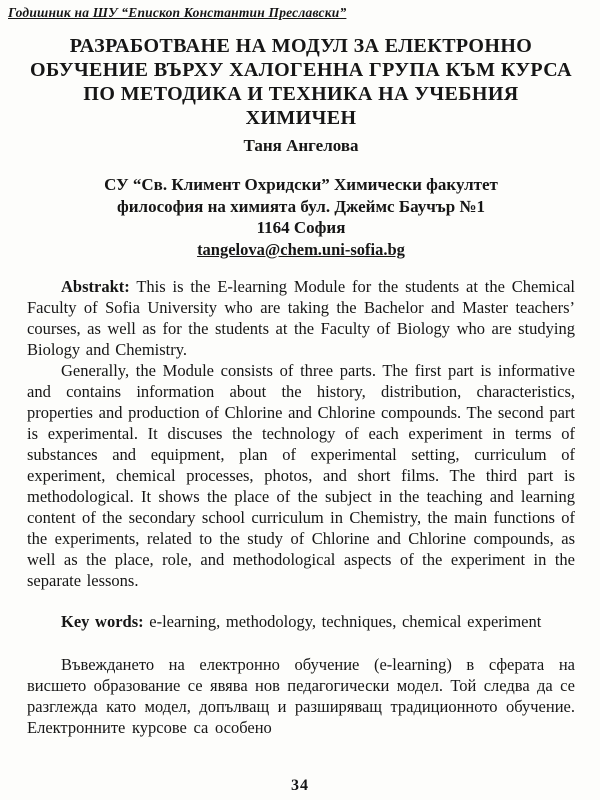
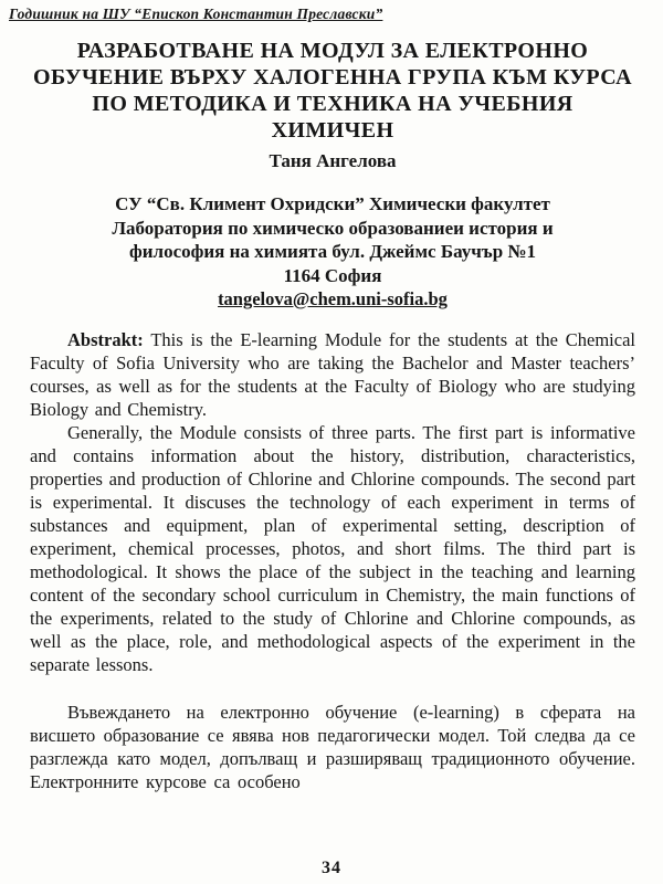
  Годишник на ШУ “Епископ Константин Преславски”
  РАЗРАБОТВАНЕ НА МОДУЛ ЗА ЕЛЕКТРОННО
  ОБУЧЕНИЕ ВЪРХУ ХАЛОГЕННА ГРУПА КЪМ КУРСА
  ПО МЕТОДИКА И ТЕХНИКА НА УЧЕБНИЯ ХИМИЧЕН
  Таня Ангелова
  СУ “Св. Климент Охридски” Химически факултет
+ Лаборатория по химическо образованиеи история и
  философия на химията бул. Джеймс Баучър №1
  1164 София
  tangelova@chem.uni-sofia.bg
  Abstrakt: This is the E-learning Module for the students at the Chemical Faculty of Sofia University who are taking the Bachelor and Master teachers’ courses, as well as for the students at the Faculty of Biology who are studying Biology and Chemistry.
- Generally, the Module consists of three parts. The first part is informative and contains information about the history, distribution, characteristics, properties and production of Chlorine and Chlorine compounds. The second part is experimental. It discuses the technology of each experiment in terms of substances and equipment, plan of experimental setting, curriculum of experiment, chemical processes, photos, and short films. The third part is methodological. It shows the place of the subject in the teaching and learning content of the secondary school curriculum in Chemistry, the main functions of the experiments, related to the study of Chlorine and Chlorine compounds, as well as the place, role, and methodological aspects of the experiment in the separate lessons.
+ Generally, the Module consists of three parts. The first part is informative and contains information about the history, distribution, characteristics, properties and production of Chlorine and Chlorine compounds. The second part is experimental. It discuses the technology of each experiment in terms of substances and equipment, plan of experimental setting, description of experiment, chemical processes, photos, and short films. The third part is methodological. It shows the place of the subject in the teaching and learning content of the secondary school curriculum in Chemistry, the main functions of the experiments, related to the study of Chlorine and Chlorine compounds, as well as the place, role, and methodological aspects of the experiment in the separate lessons.
- Key words: e-learning, methodology, techniques, chemical experiment
  Въвеждането на електронно обучение (e-learning) в сферата на висшето образование се явява нов педагогически модел. Той следва да се разглежда като модел, допълващ и разширяващ традиционното обучение. Електронните курсове са особено
  34
